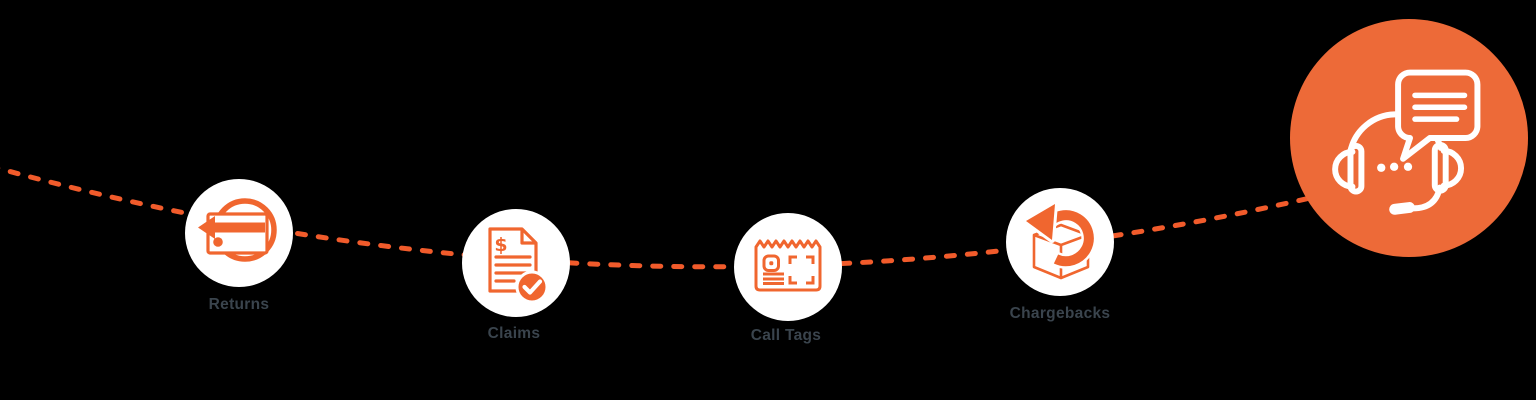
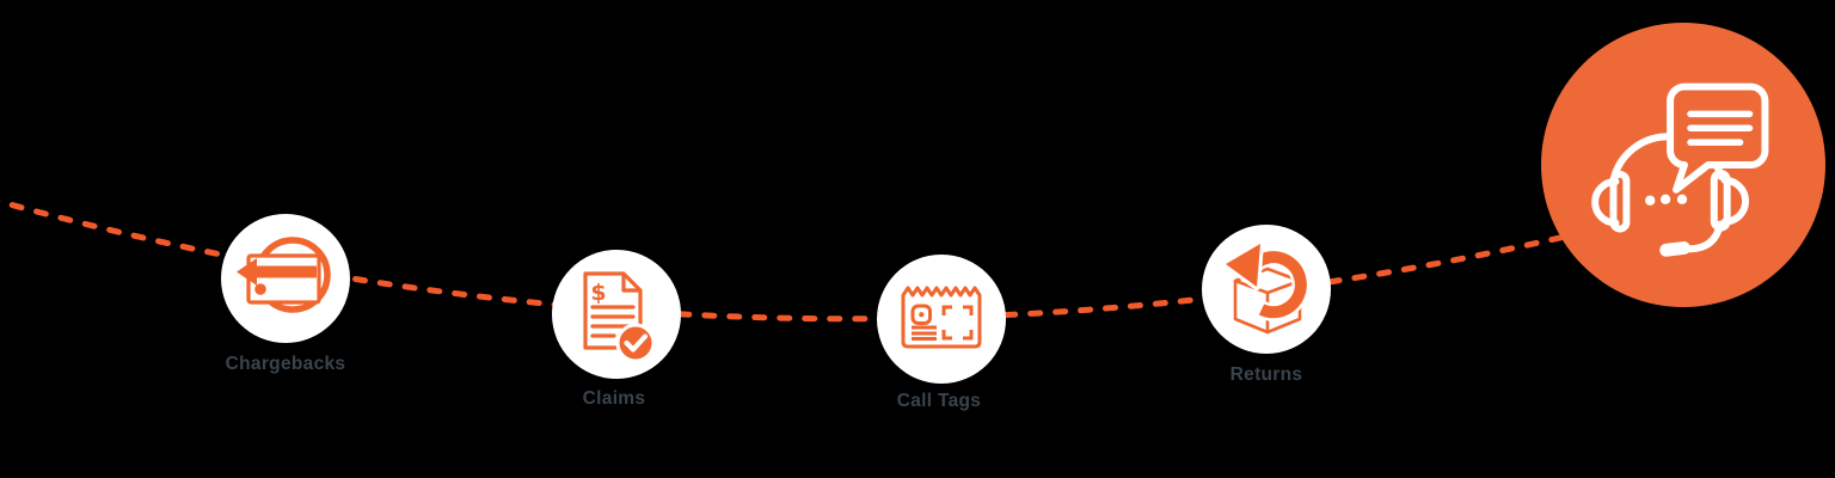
- Returns
+ Chargebacks
  $
  Claims
  Call Tags
- Chargebacks
+ Returns
